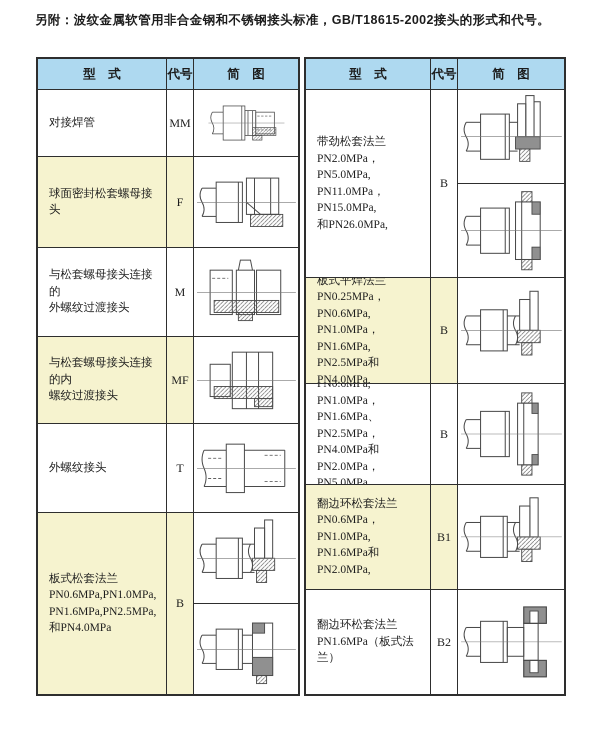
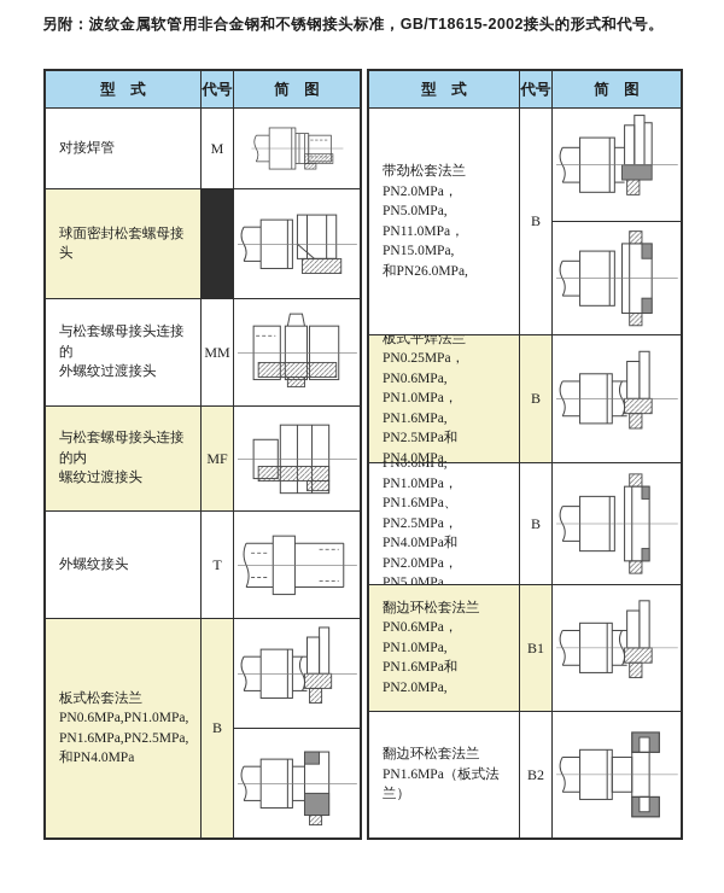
  另附：波纹金属软管用非合金钢和不锈钢接头标准，GB/T18615-2002接头的形式和代号。
  型 式
  代号
  简 图
  对接焊管
- MM
+ M
  球面密封松套螺母接头
- F
  与松套螺母接头连接的
  外螺纹过渡接头
- M
+ MM
  与松套螺母接头连接的内
  螺纹过渡接头
  MF
  外螺纹接头
  T
  板式松套法兰
  PN0.6MPa,PN1.0MPa,
  PN1.6MPa,PN2.5MPa,
  和PN4.0MPa
  B
  型 式
  代号
  简 图
  带劲松套法兰
  PN2.0MPa，PN5.0MPa,
  PN11.0MPa，PN15.0MPa,
  和PN26.0MPa,
  B
  板式平焊法兰
  PN0.25MPa，PN0.6MPa,
  PN1.0MPa，PN1.6MPa,
  PN2.5MPa和PN4.0MPa,
  B
  PN1.0MPa，PN1.6MPa、
  PN2.5MPa，PN4.0MPa和
  PN2.0MPa，PN5.0MPa,
  B
  翻边环松套法兰
  PN0.6MPa，PN1.0MPa,
  PN1.6MPa和PN2.0MPa,
  B1
  翻边环松套法兰
  PN1.6MPa（板式法兰）
  B2
